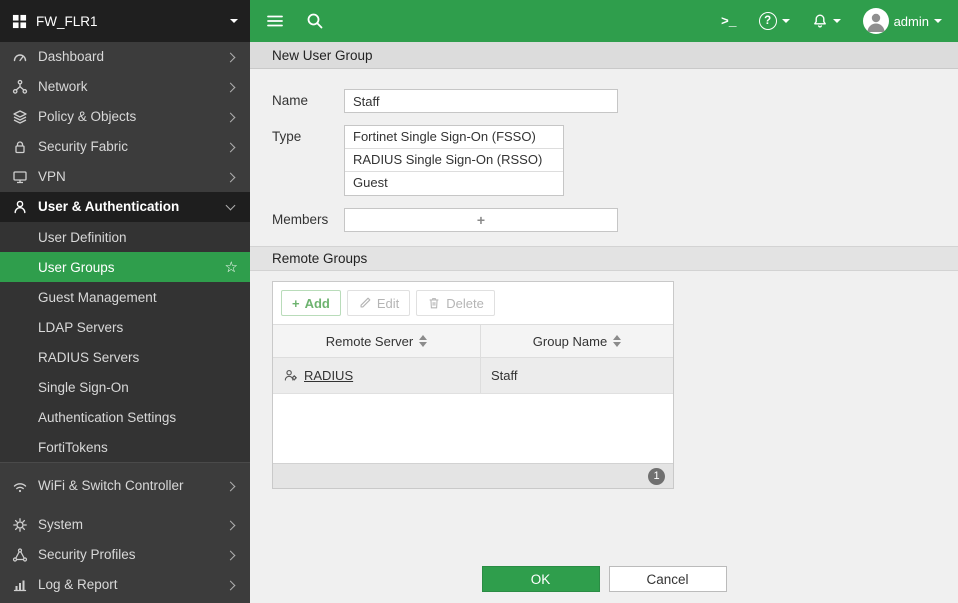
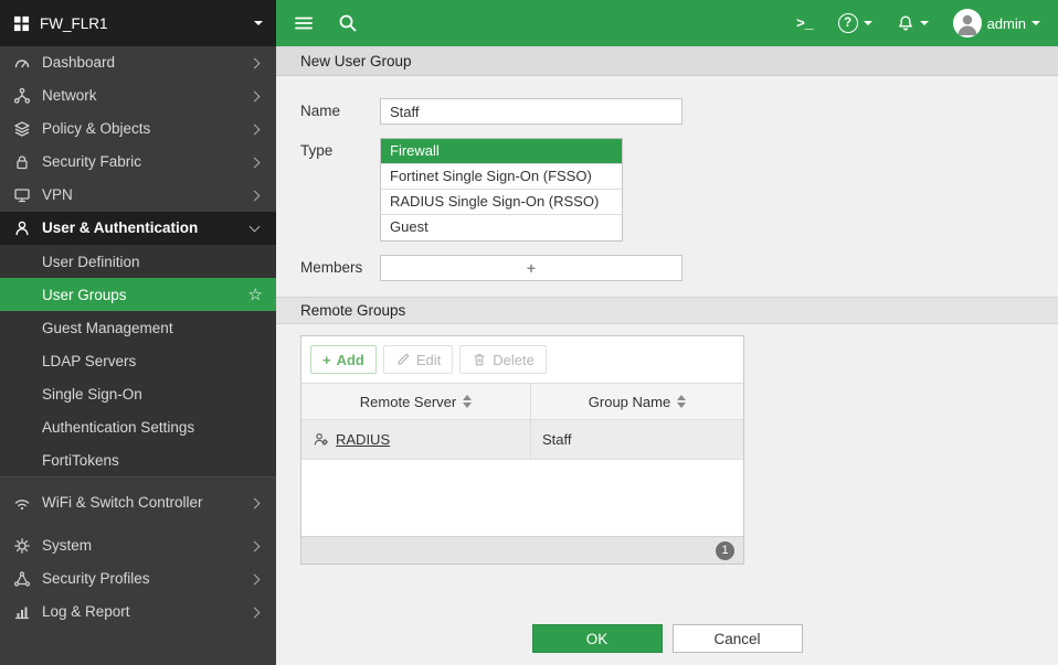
  FW_FLR1
  >_
  ?
  admin
  Dashboard
  Network
  Policy & Objects
  Security Fabric
  VPN
  User & Authentication
  User Definition
  User Groups
  ☆
  Guest Management
  LDAP Servers
- RADIUS Servers
  Single Sign-On
  Authentication Settings
  FortiTokens
  WiFi & Switch Controller
  System
  Security Profiles
  Log & Report
  New User Group
  Name
  Staff
  Type
+ Firewall
  Fortinet Single Sign-On (FSSO)
  RADIUS Single Sign-On (RSSO)
  Guest
  Members
  +
  Remote Groups
  +
  Add
  Edit
  Delete
  Remote Server
  Group Name
  RADIUS
  Staff
  1
  OK
  Cancel
